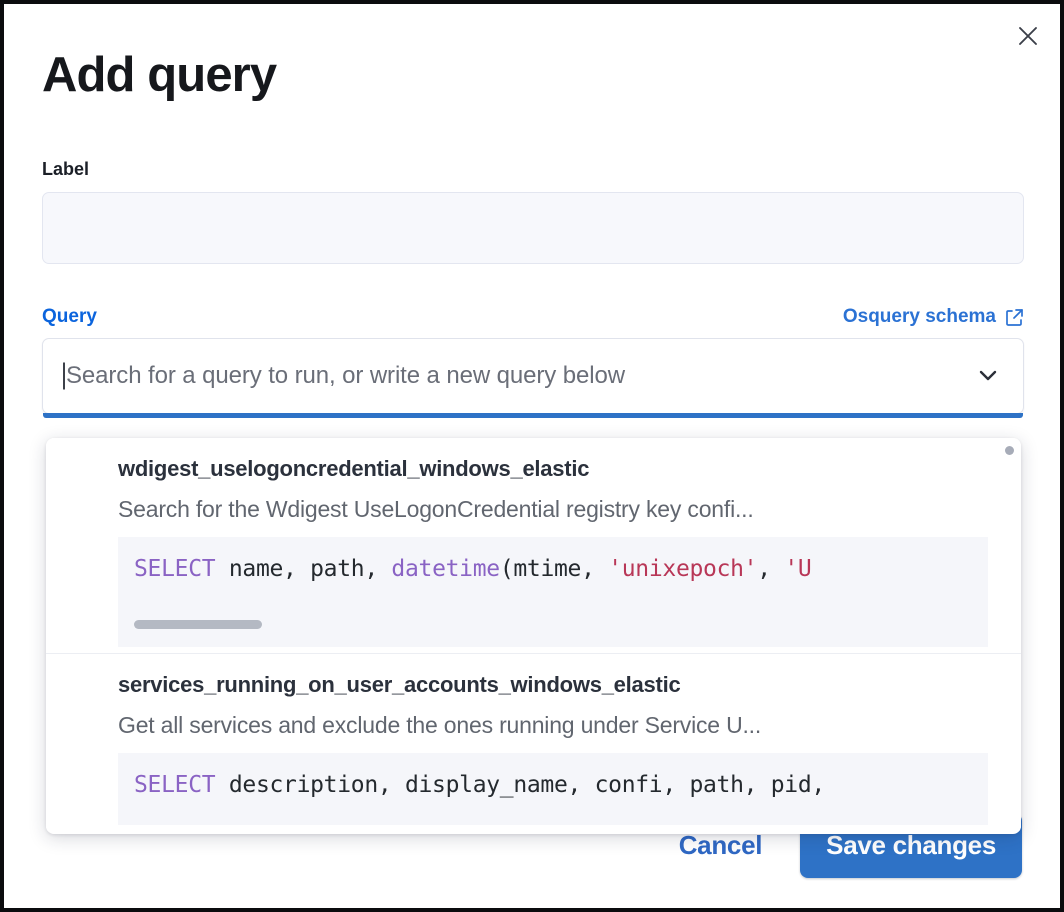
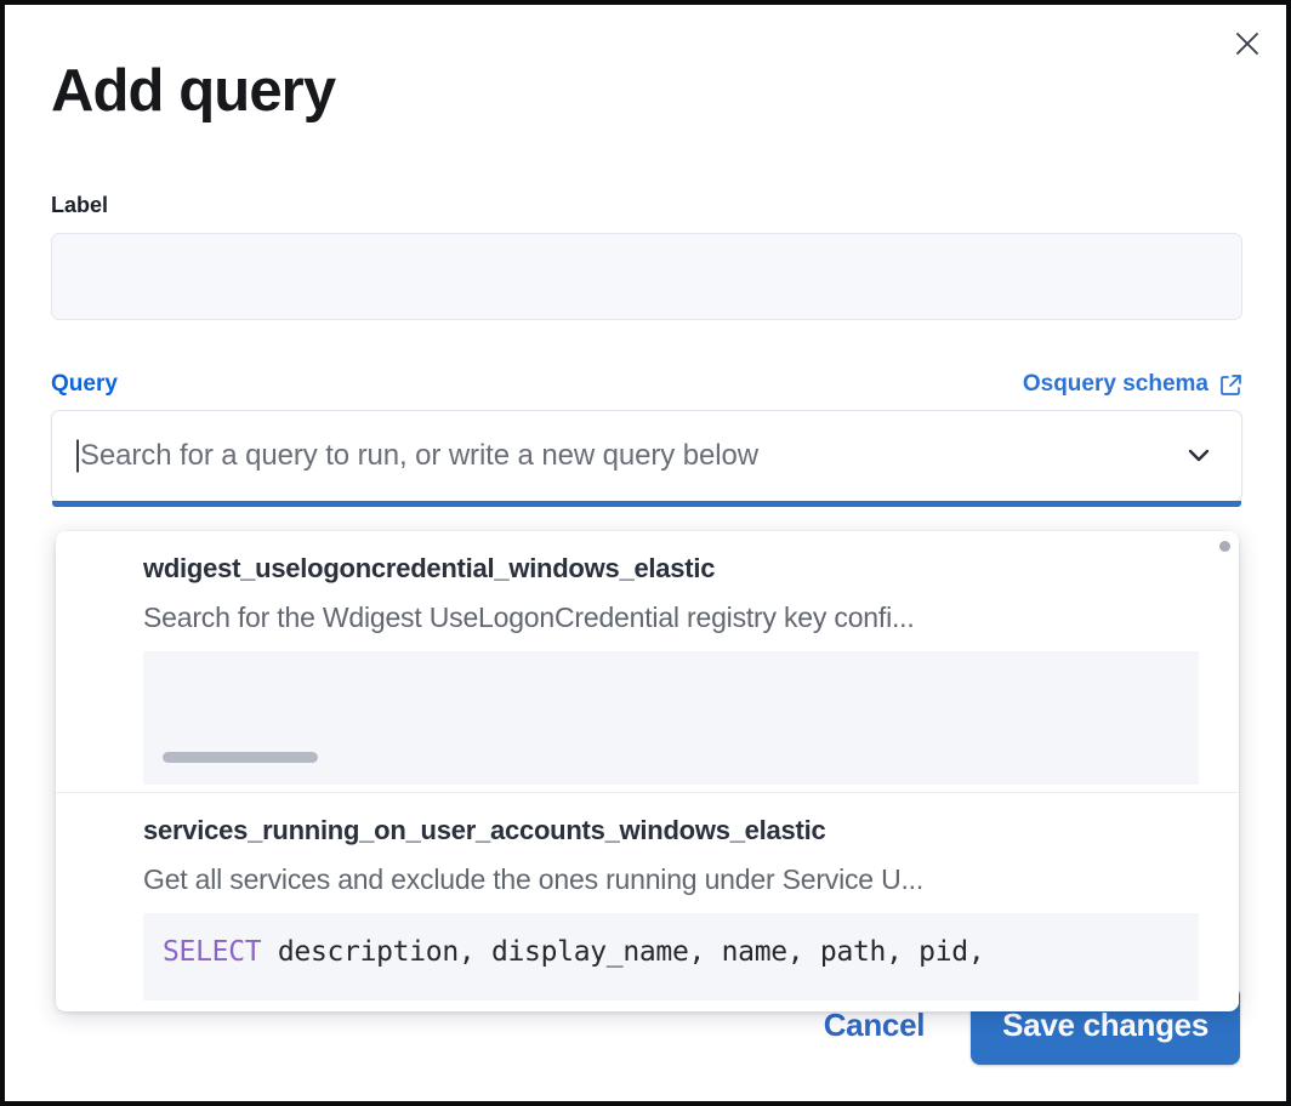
  Add query
  Label
  Query
  Osquery schema
  Search for a query to run, or write a new query below
  Cancel
  Save changes
  wdigest_uselogoncredential_windows_elastic
  Search for the Wdigest UseLogonCredential registry key confi...
- SELECT name, path, datetime(mtime, 'unixepoch', 'U
  services_running_on_user_accounts_windows_elastic
  Get all services and exclude the ones running under Service U...
- SELECT description, display_name, confi, path, pid,
+ SELECT description, display_name, name, path, pid,
